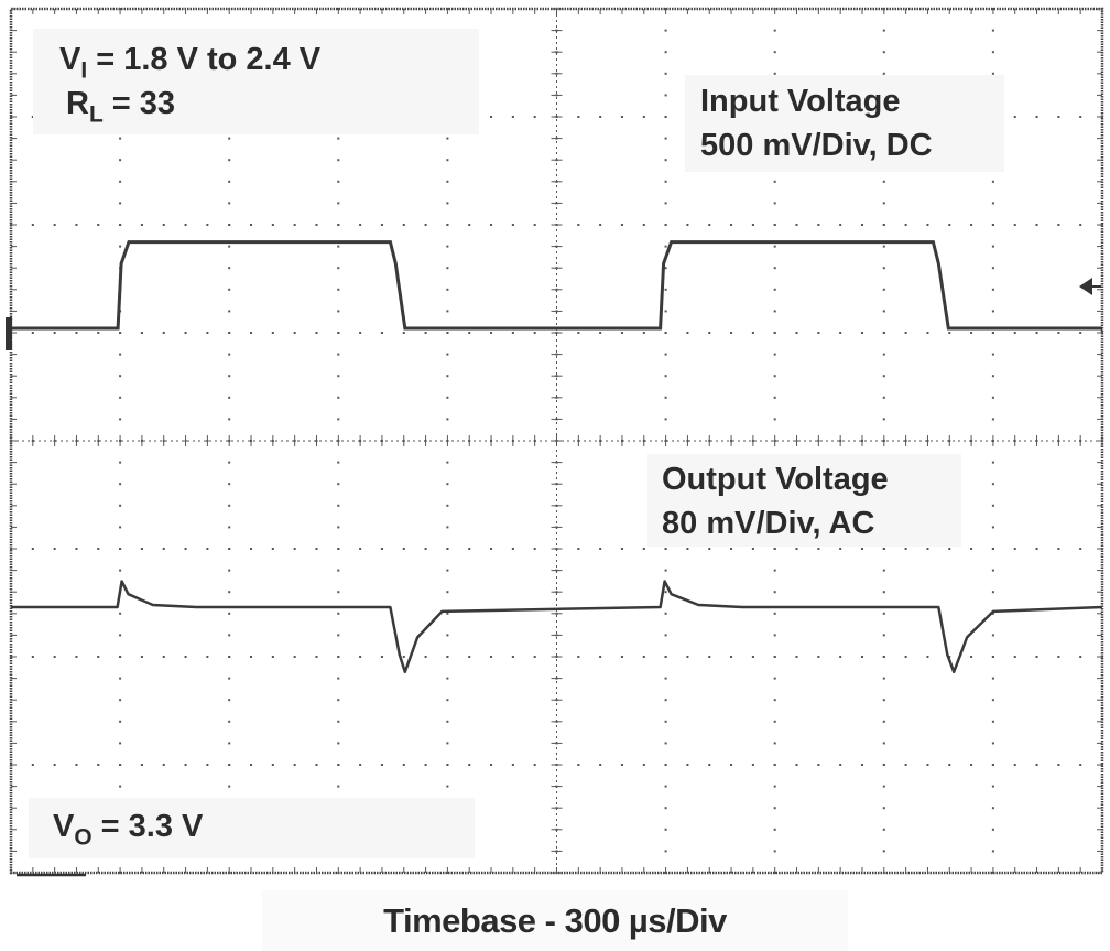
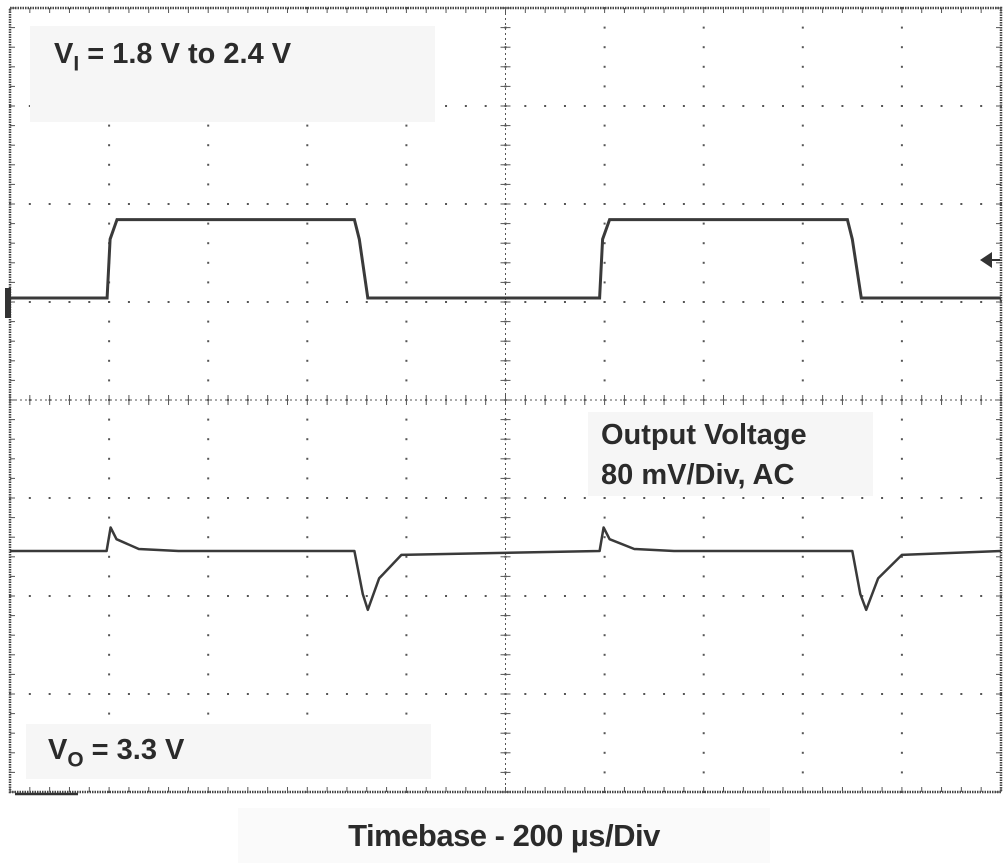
  VI = 1.8 V to 2.4 V
- RL = 33
- Input Voltage
- 500 mV/Div, DC
  Output Voltage
  80 mV/Div, AC
  VO = 3.3 V
- Timebase - 300 µs/Div
+ Timebase - 200 µs/Div
